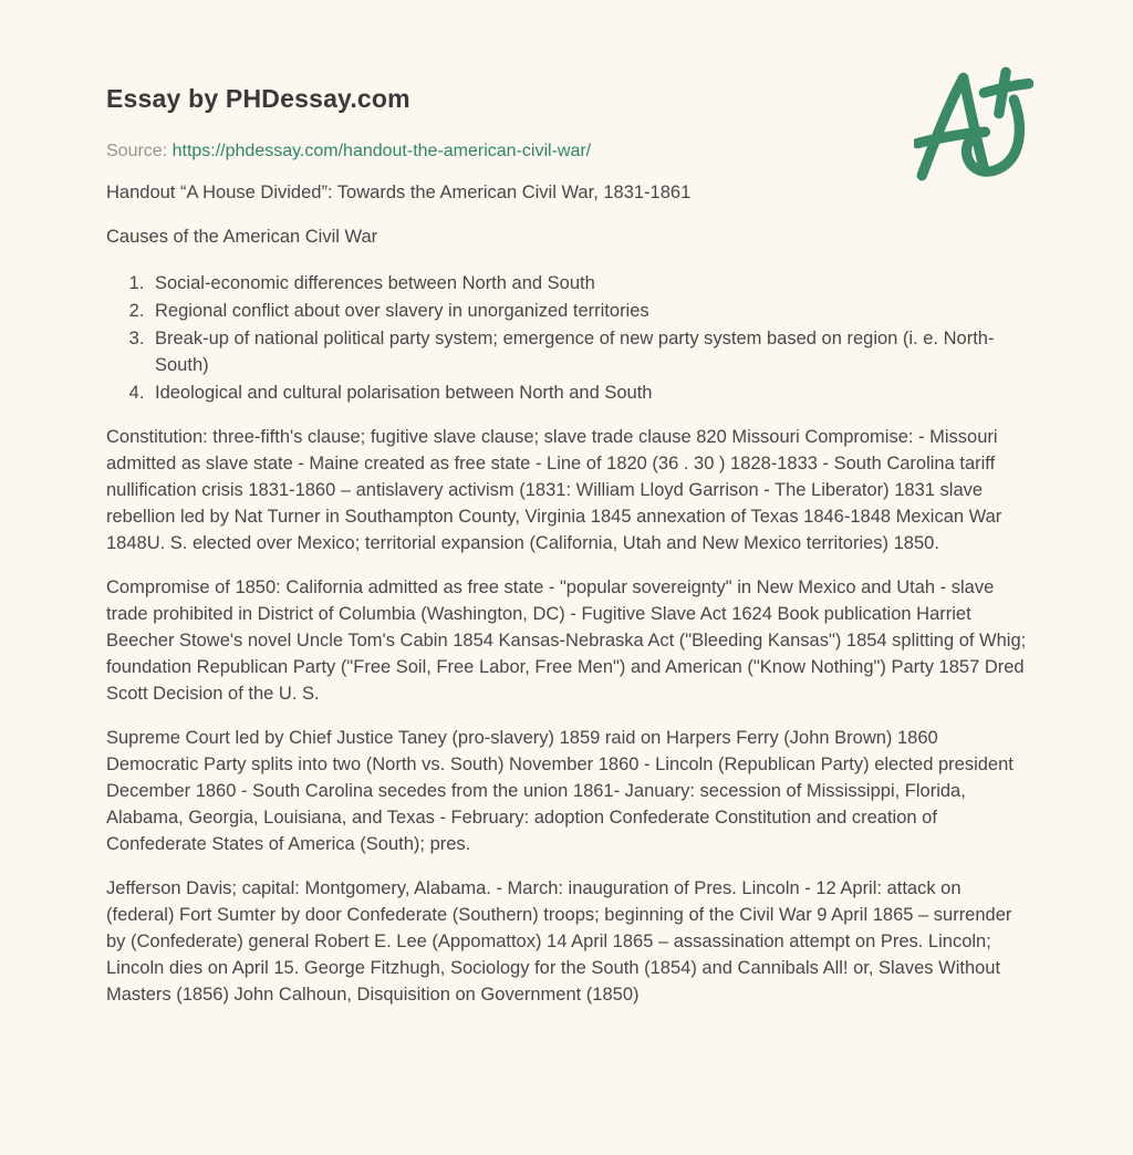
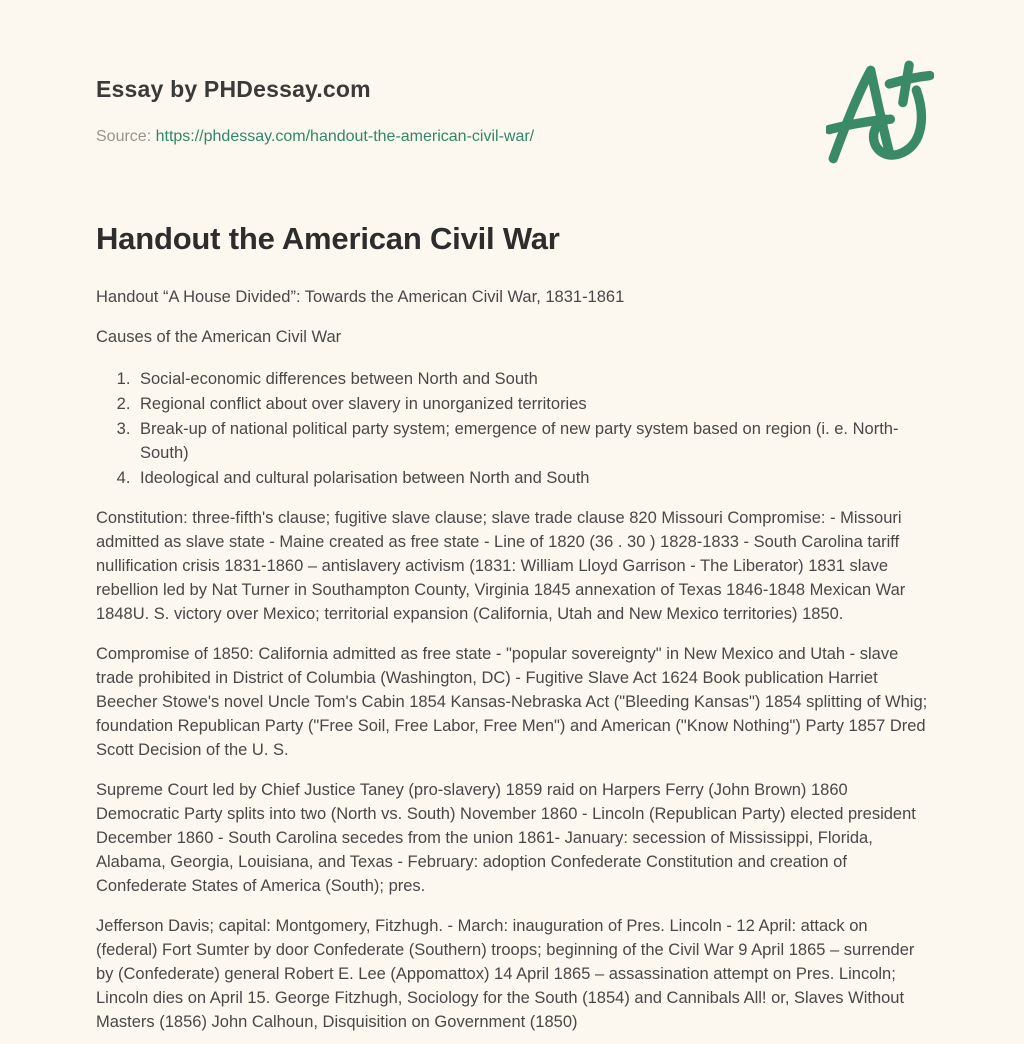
  Essay by PHDessay.com
  Source: https://phdessay.com/handout-the-american-civil-war/
+ Handout the American Civil War
  Handout “A House Divided”: Towards the American Civil War, 1831-1861
  Causes of the American Civil War
  Social-economic differences between North and South
  Regional conflict about over slavery in unorganized territories
  Break-up of national political party system; emergence of new party system based on region (i. e. North-South)
  Ideological and cultural polarisation between North and South
- Constitution: three-fifth's clause; fugitive slave clause; slave trade clause 820 Missouri Compromise: - Missouri admitted as slave state - Maine created as free state - Line of 1820 (36 . 30 ) 1828-1833 - South Carolina tariff nullification crisis 1831-1860 – antislavery activism (1831: William Lloyd Garrison - The Liberator) 1831 slave rebellion led by Nat Turner in Southampton County, Virginia 1845 annexation of Texas 1846-1848 Mexican War 1848U. S. elected over Mexico; territorial expansion (California, Utah and New Mexico territories) 1850.
+ Constitution: three-fifth's clause; fugitive slave clause; slave trade clause 820 Missouri Compromise: - Missouri admitted as slave state - Maine created as free state - Line of 1820 (36 . 30 ) 1828-1833 - South Carolina tariff nullification crisis 1831-1860 – antislavery activism (1831: William Lloyd Garrison - The Liberator) 1831 slave rebellion led by Nat Turner in Southampton County, Virginia 1845 annexation of Texas 1846-1848 Mexican War 1848U. S. victory over Mexico; territorial expansion (California, Utah and New Mexico territories) 1850.
  Compromise of 1850: California admitted as free state - "popular sovereignty" in New Mexico and Utah - slave trade prohibited in District of Columbia (Washington, DC) - Fugitive Slave Act 1624 Book publication Harriet Beecher Stowe's novel Uncle Tom's Cabin 1854 Kansas-Nebraska Act ("Bleeding Kansas") 1854 splitting of Whig; foundation Republican Party ("Free Soil, Free Labor, Free Men") and American ("Know Nothing") Party 1857 Dred Scott Decision of the U. S.
  Supreme Court led by Chief Justice Taney (pro-slavery) 1859 raid on Harpers Ferry (John Brown) 1860 Democratic Party splits into two (North vs. South) November 1860 - Lincoln (Republican Party) elected president December 1860 - South Carolina secedes from the union 1861- January: secession of Mississippi, Florida, Alabama, Georgia, Louisiana, and Texas - February: adoption Confederate Constitution and creation of Confederate States of America (South); pres.
- Jefferson Davis; capital: Montgomery, Alabama. - March: inauguration of Pres. Lincoln - 12 April: attack on (federal) Fort Sumter by door Confederate (Southern) troops; beginning of the Civil War 9 April 1865 – surrender by (Confederate) general Robert E. Lee (Appomattox) 14 April 1865 – assassination attempt on Pres. Lincoln; Lincoln dies on April 15. George Fitzhugh, Sociology for the South (1854) and Cannibals All! or, Slaves Without Masters (1856) John Calhoun, Disquisition on Government (1850)
+ Jefferson Davis; capital: Montgomery, Fitzhugh. - March: inauguration of Pres. Lincoln - 12 April: attack on (federal) Fort Sumter by door Confederate (Southern) troops; beginning of the Civil War 9 April 1865 – surrender by (Confederate) general Robert E. Lee (Appomattox) 14 April 1865 – assassination attempt on Pres. Lincoln; Lincoln dies on April 15. George Fitzhugh, Sociology for the South (1854) and Cannibals All! or, Slaves Without Masters (1856) John Calhoun, Disquisition on Government (1850)
